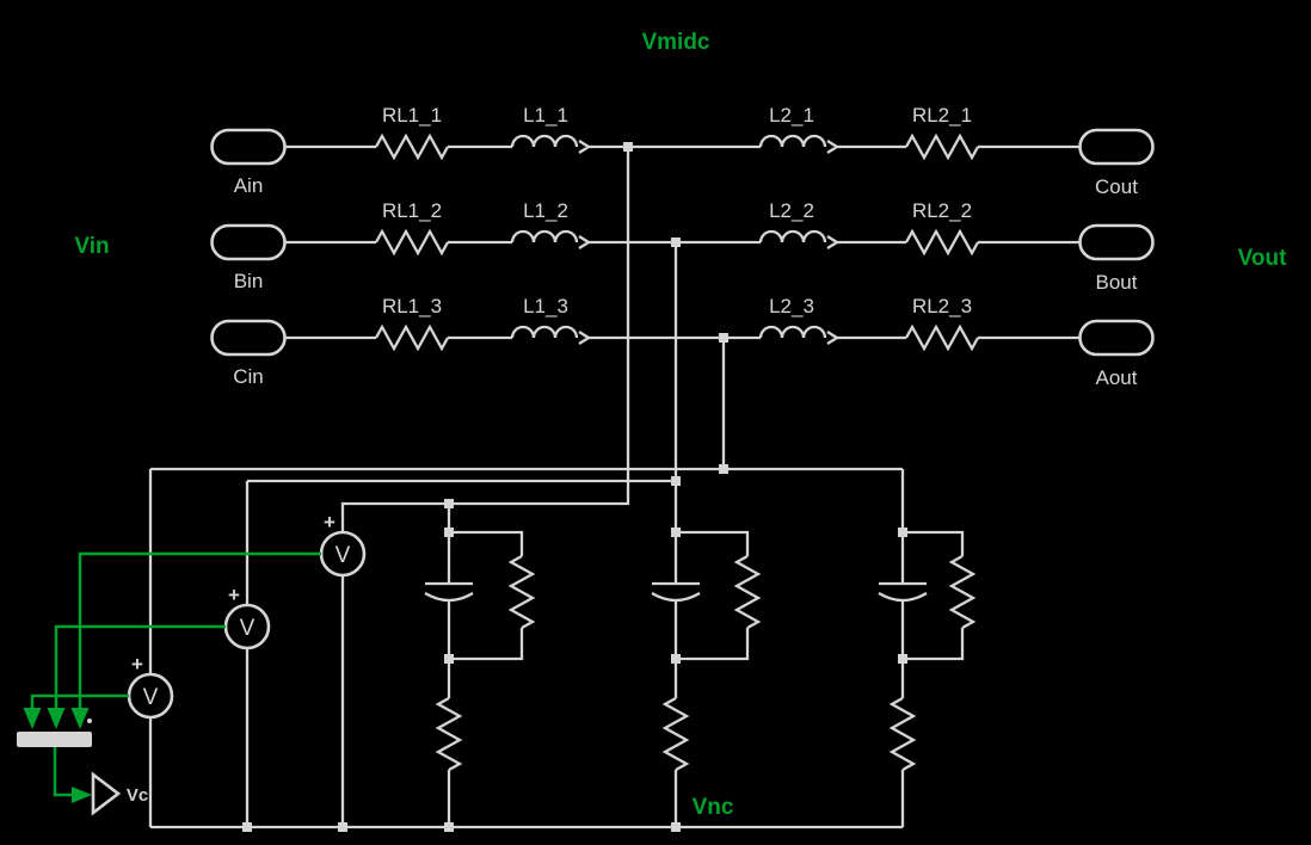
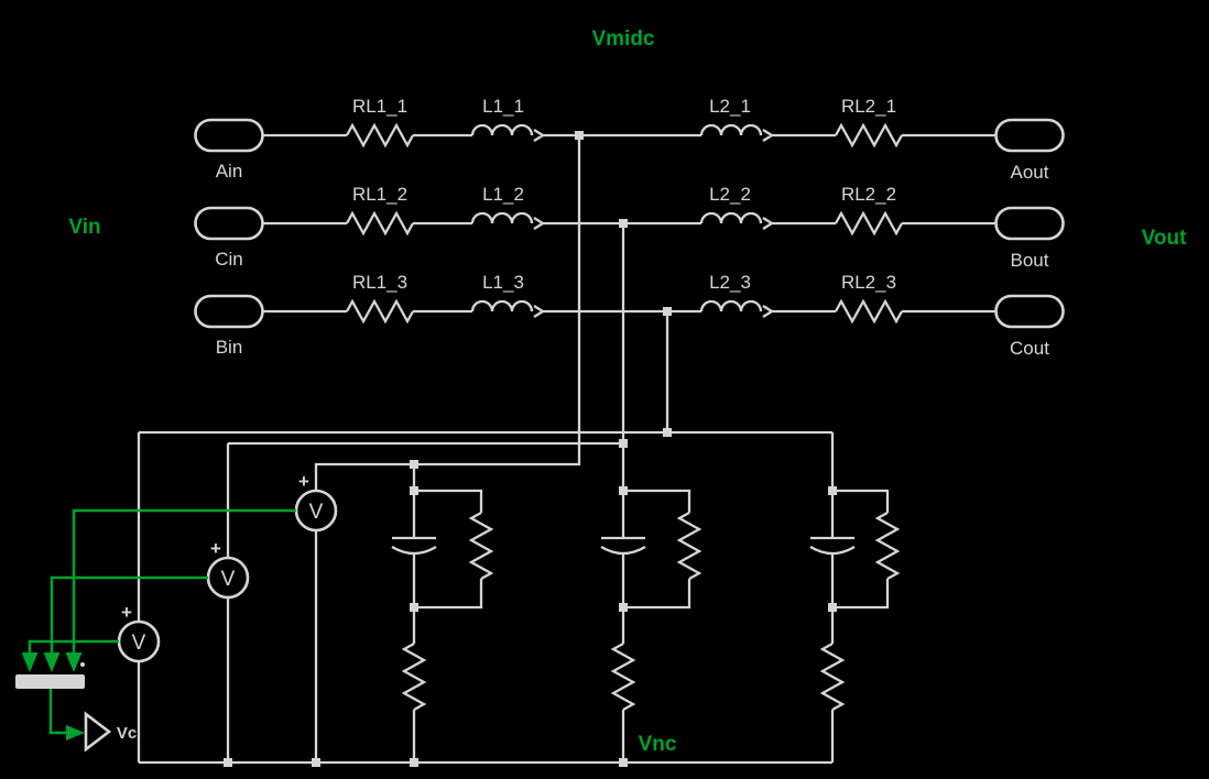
  Ain
  RL1_1
  L1_1
  L2_1
  RL2_1
- Cout
+ Aout
- Bin
+ Cin
  RL1_2
  L1_2
  L2_2
  RL2_2
  Bout
- Cin
+ Bin
  RL1_3
  L1_3
  L2_3
  RL2_3
- Aout
+ Cout
  V
  +
  V
  +
  V
  +
  Vc
  Vmidc
  Vin
  Vout
  Vnc
